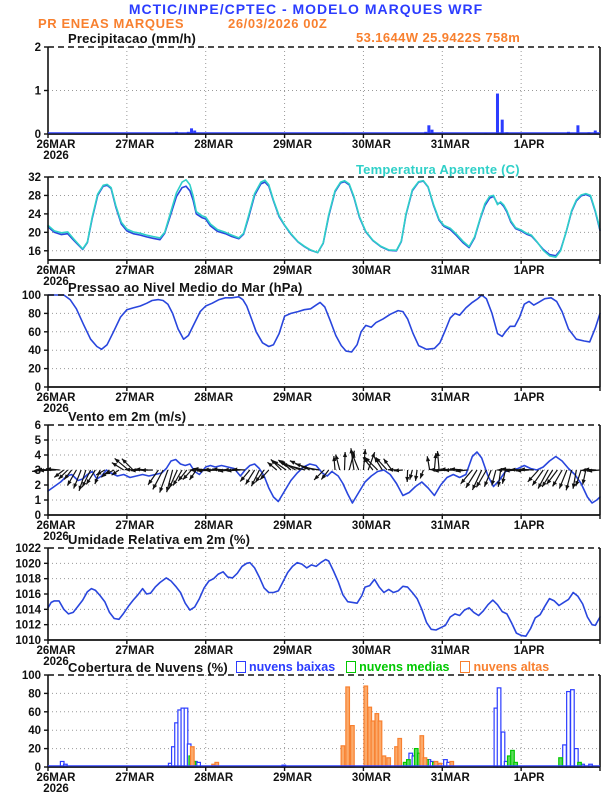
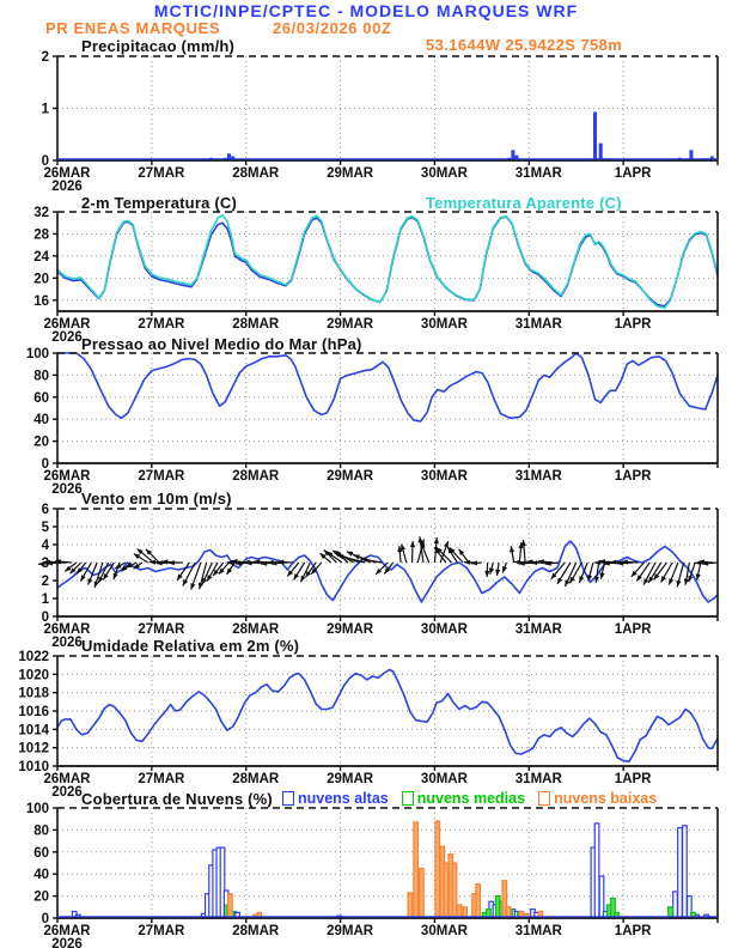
  0
  1
  2
  26MAR
  27MAR
  28MAR
  29MAR
  30MAR
  31MAR
  1APR
  2026
  16
  20
  24
  28
  32
  26MAR
  27MAR
  28MAR
  29MAR
  30MAR
  31MAR
  1APR
  2026
  0
  20
  40
  60
  80
  100
  26MAR
  27MAR
  28MAR
  29MAR
  30MAR
  31MAR
  1APR
  2026
  0
  1
  2
  3
  4
  5
  6
  26MAR
  27MAR
  28MAR
  29MAR
  30MAR
  31MAR
  1APR
  2026
  1010
  1012
  1014
  1016
  1018
  1020
  1022
  26MAR
  27MAR
  28MAR
  29MAR
  30MAR
  31MAR
  1APR
  2026
  0
  20
  40
  60
  80
  100
  26MAR
  27MAR
  28MAR
  29MAR
  30MAR
  31MAR
  1APR
  2026
  MCTIC/INPE/CPTEC - MODELO MARQUES WRF
  PR ENEAS MARQUES
  26/03/2026 00Z
  53.1644W 25.9422S 758m
  Precipitacao (mm/h)
+ 2-m Temperatura (C)
  Temperatura Aparente (C)
  Pressao ao Nivel Medio do Mar (hPa)
- Vento em 2m (m/s)
+ Vento em 10m (m/s)
  Umidade Relativa em 2m (%)
  Cobertura de Nuvens (%)
- nuvens baixas
+ nuvens altas
  nuvens medias
- nuvens altas
+ nuvens baixas
